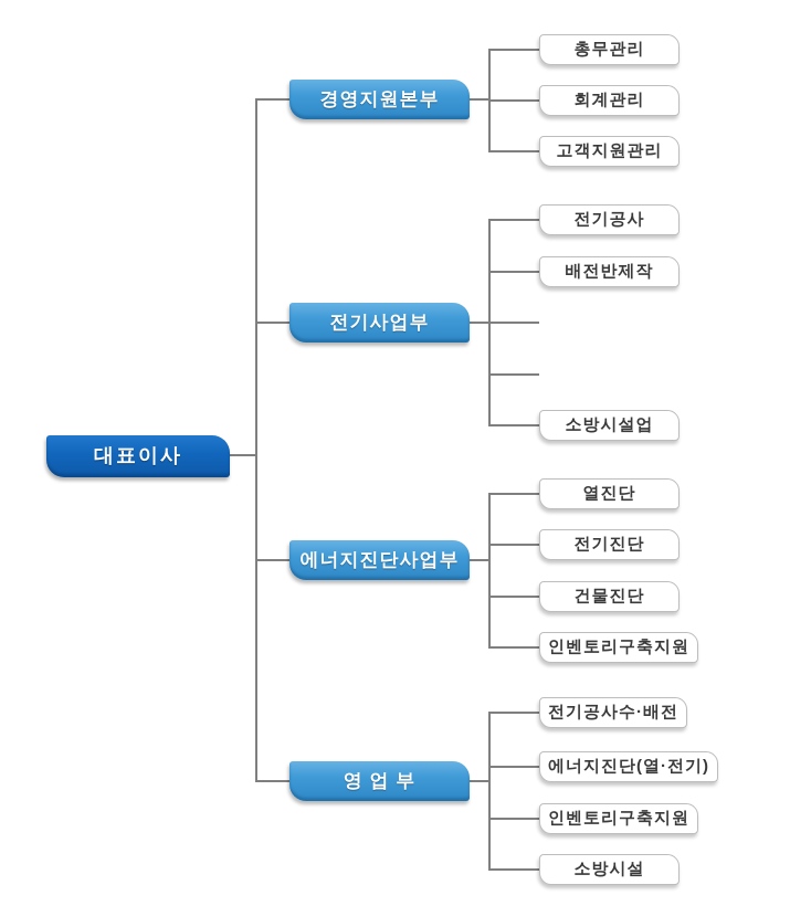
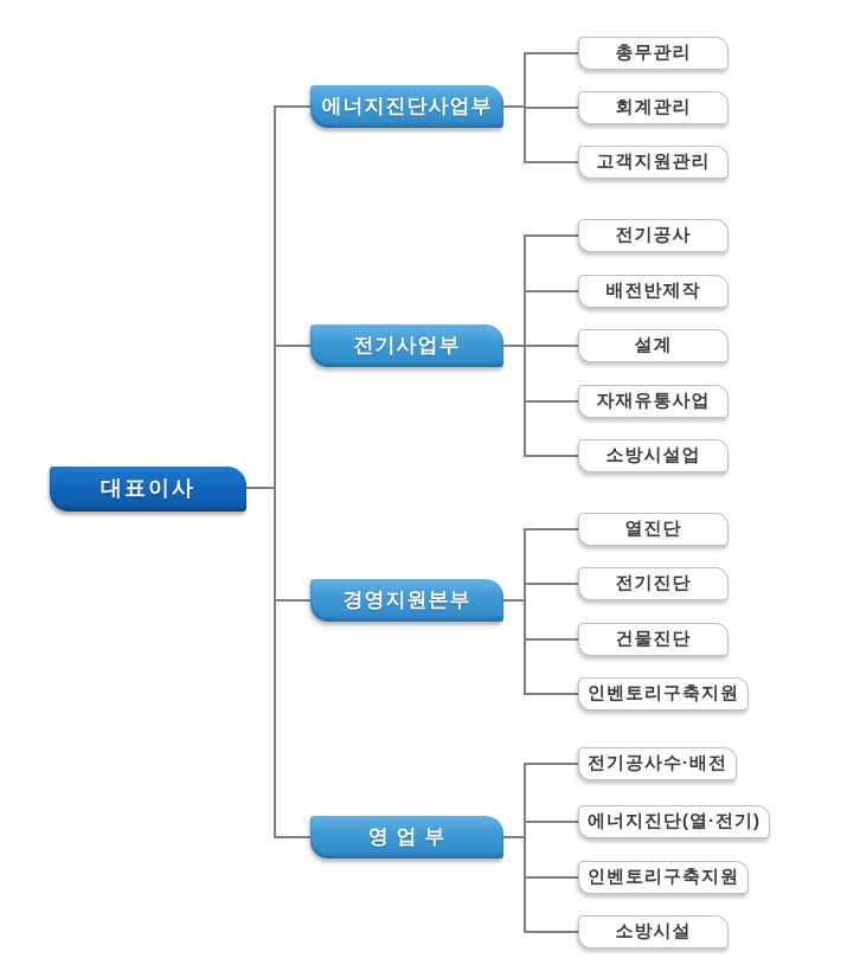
  대표이사
- 경영지원본부
+ 에너지진단사업부
  전기사업부
- 에너지진단사업부
+ 경영지원본부
  영 업 부
  총무관리
  회계관리
  고객지원관리
  전기공사
  배전반제작
+ 설계
+ 자재유통사업
  소방시설업
  열진단
  전기진단
  건물진단
  인벤토리구축지원
  전기공사수·배전
  에너지진단(열·전기)
  인벤토리구축지원
  소방시설
